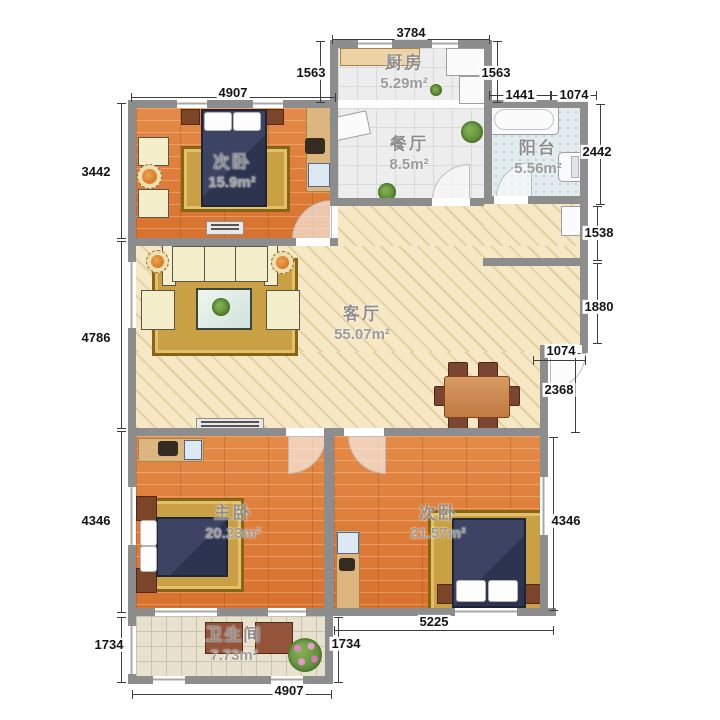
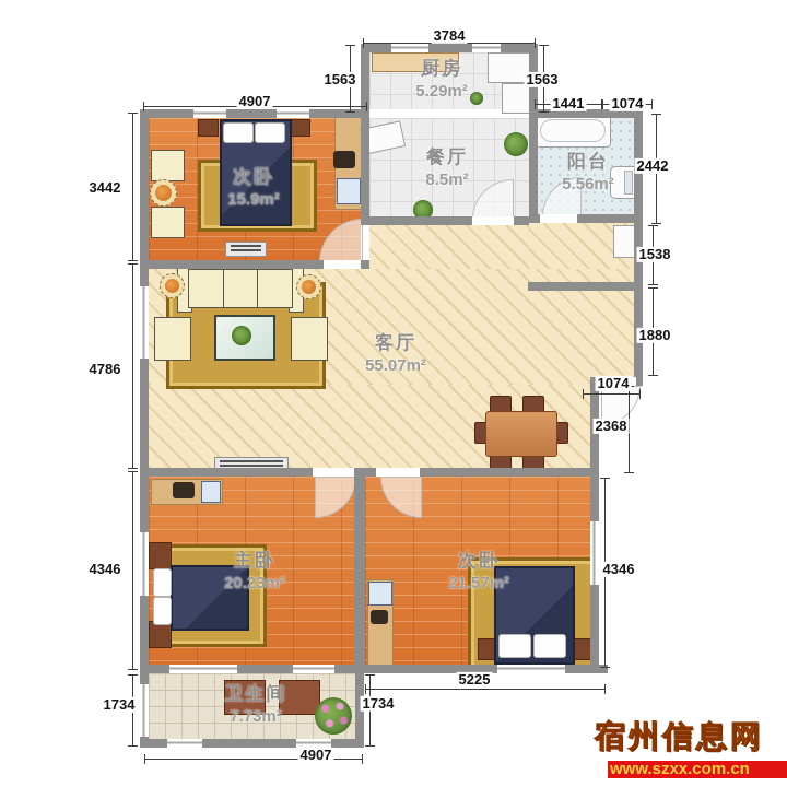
  厨房
  5.29m²
  餐厅
  8.5m²
  阳台
  5.56m²
  次卧
  15.9m²
  客厅
  55.07m²
  主卧
  20.23m²
  次卧
  21.57m²
  卫生间
  7.73m²
  3784
  4907
  1441
  1074
  1563
  1563
  2442
  3442
  4786
  4346
  1734
  1538
  1880
  1074
  2368
  4346
  5225
  4907
  1734
+ 宿州信息网
+ www.szxx.com.cn
